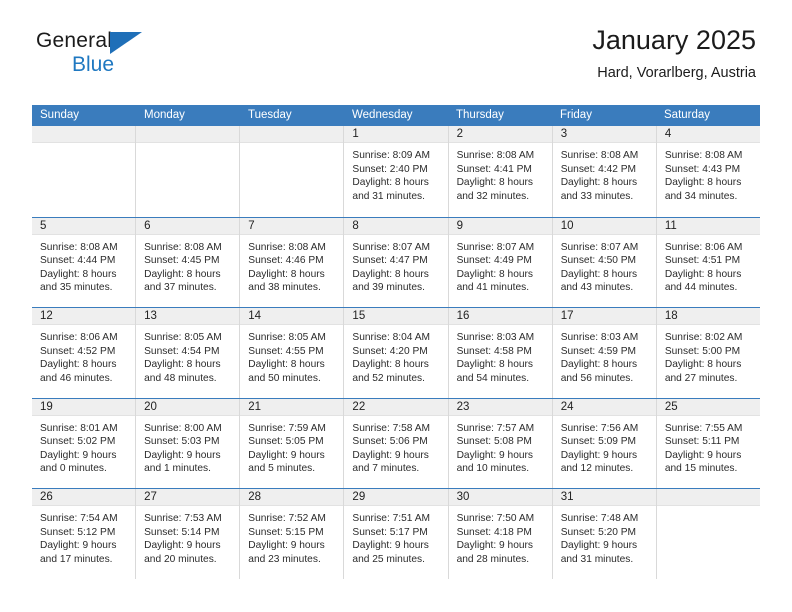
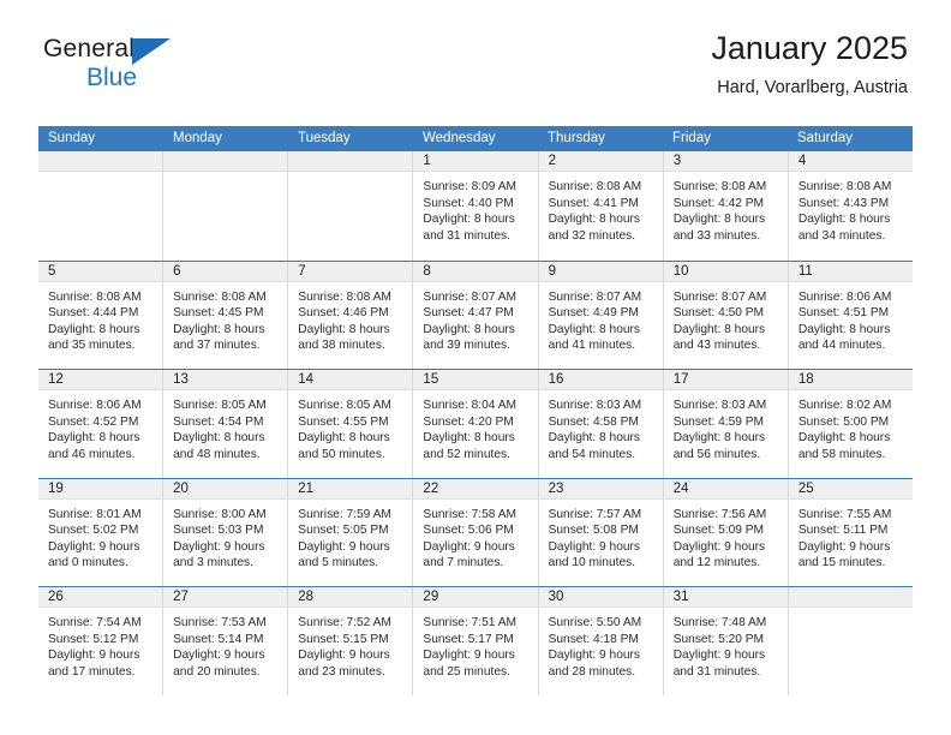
  General
  Blue
  January 2025
  Hard, Vorarlberg, Austria
  Sunday
  Monday
  Tuesday
  Wednesday
  Thursday
  Friday
  Saturday
  1
  Sunrise: 8:09 AM
- Sunset: 2:40 PM
+ Sunset: 4:40 PM
  Daylight: 8 hours
  and 31 minutes.
  2
  Sunrise: 8:08 AM
  Sunset: 4:41 PM
  Daylight: 8 hours
  and 32 minutes.
  3
  Sunrise: 8:08 AM
  Sunset: 4:42 PM
  Daylight: 8 hours
  and 33 minutes.
  4
  Sunrise: 8:08 AM
  Sunset: 4:43 PM
  Daylight: 8 hours
  and 34 minutes.
  5
  Sunrise: 8:08 AM
  Sunset: 4:44 PM
  Daylight: 8 hours
  and 35 minutes.
  6
  Sunrise: 8:08 AM
  Sunset: 4:45 PM
  Daylight: 8 hours
  and 37 minutes.
  7
  Sunrise: 8:08 AM
  Sunset: 4:46 PM
  Daylight: 8 hours
  and 38 minutes.
  8
  Sunrise: 8:07 AM
  Sunset: 4:47 PM
  Daylight: 8 hours
  and 39 minutes.
  9
  Sunrise: 8:07 AM
  Sunset: 4:49 PM
  Daylight: 8 hours
  and 41 minutes.
  10
  Sunrise: 8:07 AM
  Sunset: 4:50 PM
  Daylight: 8 hours
  and 43 minutes.
  11
  Sunrise: 8:06 AM
  Sunset: 4:51 PM
  Daylight: 8 hours
  and 44 minutes.
  12
  Sunrise: 8:06 AM
  Sunset: 4:52 PM
  Daylight: 8 hours
  and 46 minutes.
  13
  Sunrise: 8:05 AM
  Sunset: 4:54 PM
  Daylight: 8 hours
  and 48 minutes.
  14
  Sunrise: 8:05 AM
  Sunset: 4:55 PM
  Daylight: 8 hours
  and 50 minutes.
  15
  Sunrise: 8:04 AM
  Sunset: 4:20 PM
  Daylight: 8 hours
  and 52 minutes.
  16
  Sunrise: 8:03 AM
  Sunset: 4:58 PM
  Daylight: 8 hours
  and 54 minutes.
  17
  Sunrise: 8:03 AM
  Sunset: 4:59 PM
  Daylight: 8 hours
  and 56 minutes.
  18
  Sunrise: 8:02 AM
  Sunset: 5:00 PM
  Daylight: 8 hours
- and 27 minutes.
+ and 58 minutes.
  19
  Sunrise: 8:01 AM
  Sunset: 5:02 PM
  Daylight: 9 hours
  and 0 minutes.
  20
  Sunrise: 8:00 AM
  Sunset: 5:03 PM
  Daylight: 9 hours
- and 1 minutes.
+ and 3 minutes.
  21
  Sunrise: 7:59 AM
  Sunset: 5:05 PM
  Daylight: 9 hours
  and 5 minutes.
  22
  Sunrise: 7:58 AM
  Sunset: 5:06 PM
  Daylight: 9 hours
  and 7 minutes.
  23
  Sunrise: 7:57 AM
  Sunset: 5:08 PM
  Daylight: 9 hours
  and 10 minutes.
  24
  Sunrise: 7:56 AM
  Sunset: 5:09 PM
  Daylight: 9 hours
  and 12 minutes.
  25
  Sunrise: 7:55 AM
  Sunset: 5:11 PM
  Daylight: 9 hours
  and 15 minutes.
  26
  Sunrise: 7:54 AM
  Sunset: 5:12 PM
  Daylight: 9 hours
  and 17 minutes.
  27
  Sunrise: 7:53 AM
  Sunset: 5:14 PM
  Daylight: 9 hours
  and 20 minutes.
  28
  Sunrise: 7:52 AM
  Sunset: 5:15 PM
  Daylight: 9 hours
  and 23 minutes.
  29
  Sunrise: 7:51 AM
  Sunset: 5:17 PM
  Daylight: 9 hours
  and 25 minutes.
  30
- Sunrise: 7:50 AM
+ Sunrise: 5:50 AM
  Sunset: 4:18 PM
  Daylight: 9 hours
  and 28 minutes.
  31
  Sunrise: 7:48 AM
  Sunset: 5:20 PM
  Daylight: 9 hours
  and 31 minutes.
